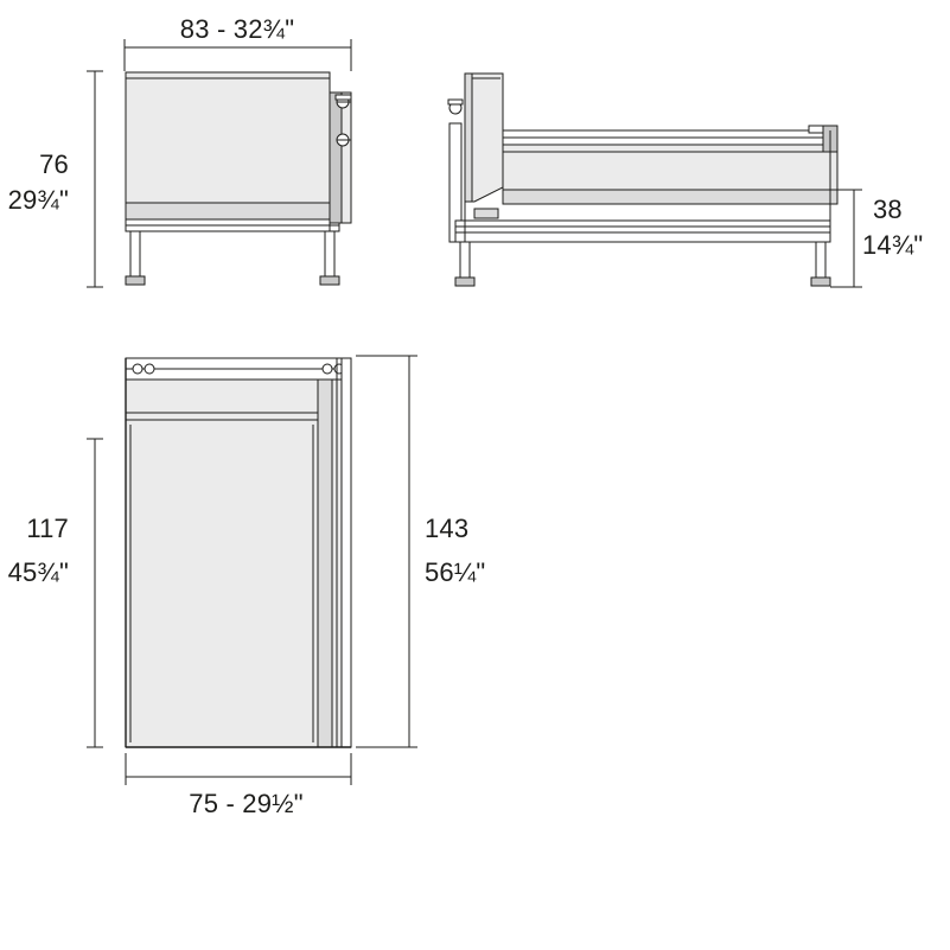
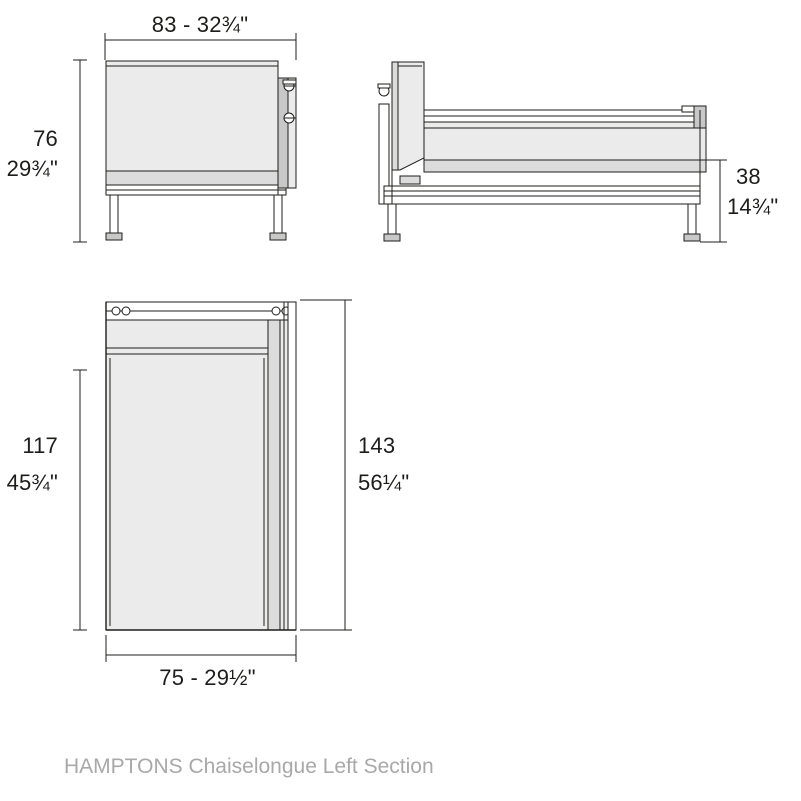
  83 - 32¾"
  76
  29¾"
  38
  14¾"
  117
  45¾"
  143
  56¼"
  75 - 29½"
+ HAMPTONS Chaiselongue Left Section
